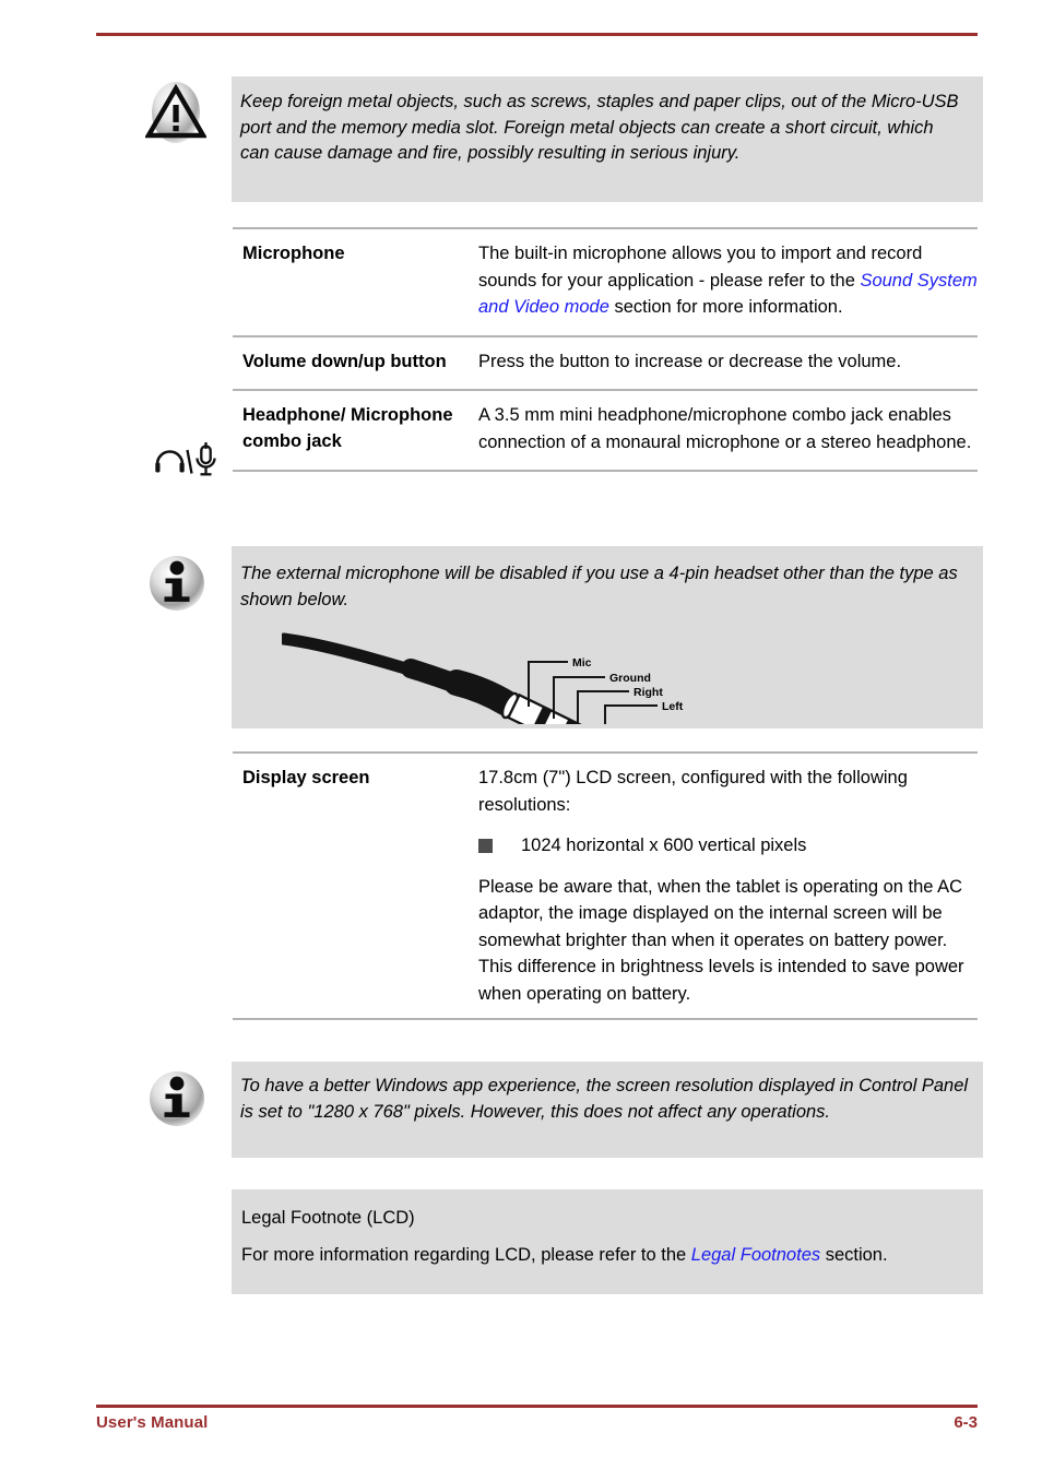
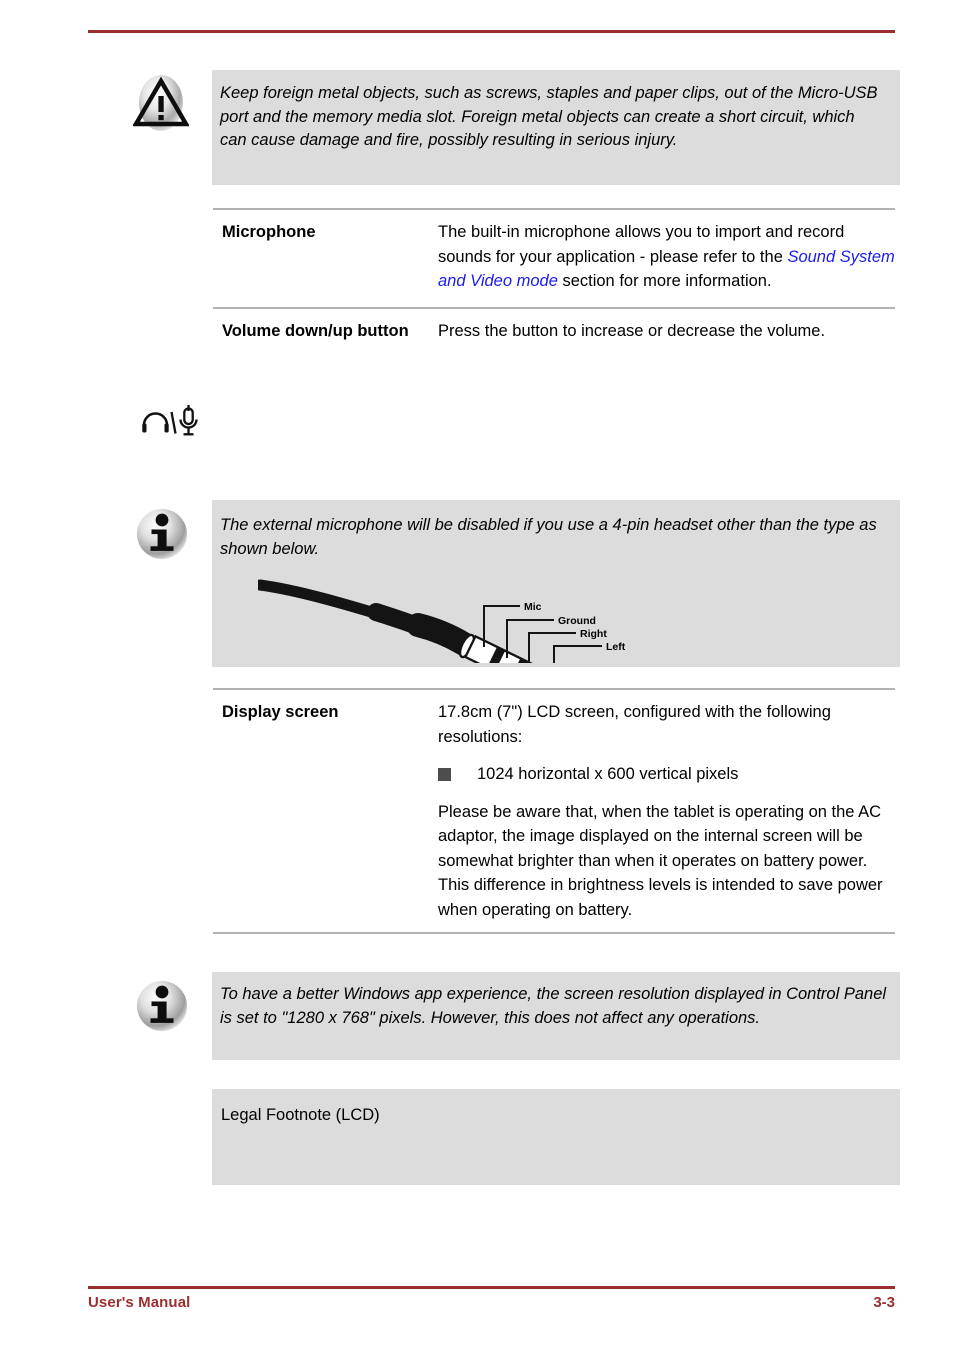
  Keep foreign metal objects, such as screws, staples and paper clips, out of the Micro-USB port and the memory media slot. Foreign metal objects can create a short circuit, which can cause damage and fire, possibly resulting in serious injury.
  Microphone
  The built-in microphone allows you to import and record sounds for your application - please refer to the Sound System and Video mode section for more information.
  Volume down/up button
  Press the button to increase or decrease the volume.
- Headphone/ Microphone combo jack
- A 3.5 mm mini headphone/microphone combo jack enables connection of a monaural microphone or a stereo headphone.
  The external microphone will be disabled if you use a 4-pin headset other than the type as shown below.
  Mic
  Ground
  Right
  Left
  Display screen
  17.8cm (7") LCD screen, configured with the following resolutions:
  1024 horizontal x 600 vertical pixels
  Please be aware that, when the tablet is operating on the AC adaptor, the image displayed on the internal screen will be somewhat brighter than when it operates on battery power. This difference in brightness levels is intended to save power when operating on battery.
  To have a better Windows app experience, the screen resolution displayed in Control Panel is set to "1280 x 768" pixels. However, this does not affect any operations.
  Legal Footnote (LCD)
- For more information regarding LCD, please refer to the Legal Footnotes section.
  User's Manual
- 6-3
+ 3-3
